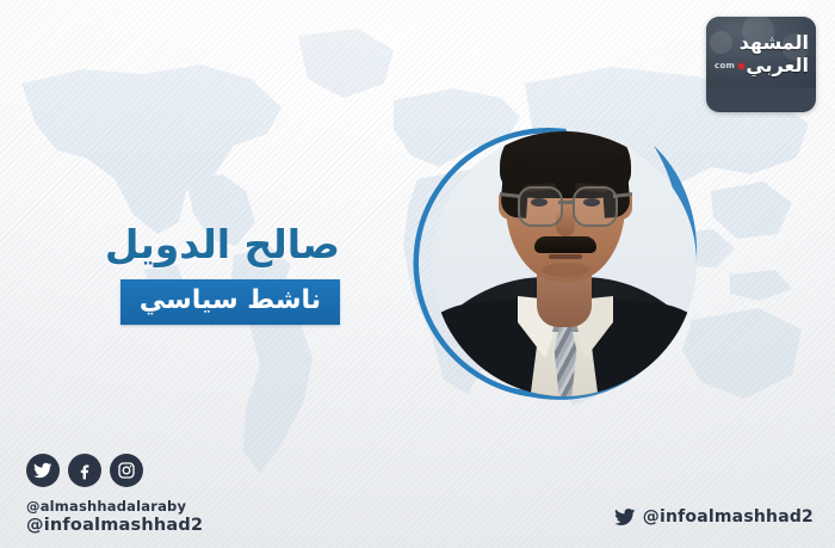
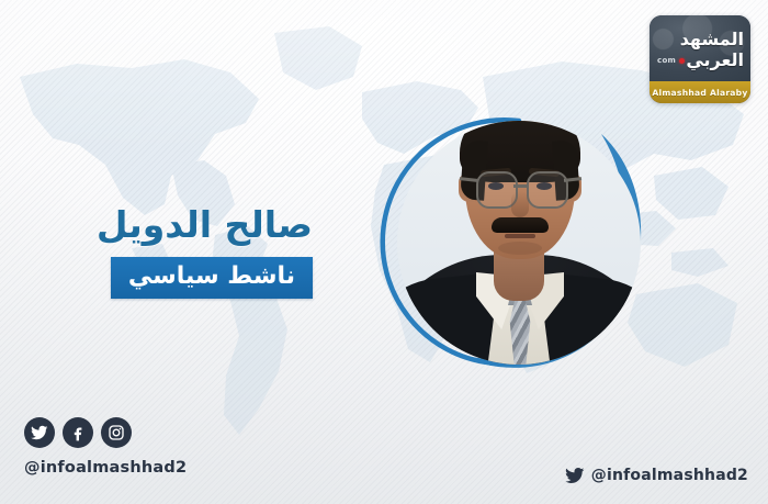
+ Almashhad Alaraby
  صالح الدويل
  ناشط سياسي
- @almashhadalaraby
  @infoalmashhad2
  @infoalmashhad2
